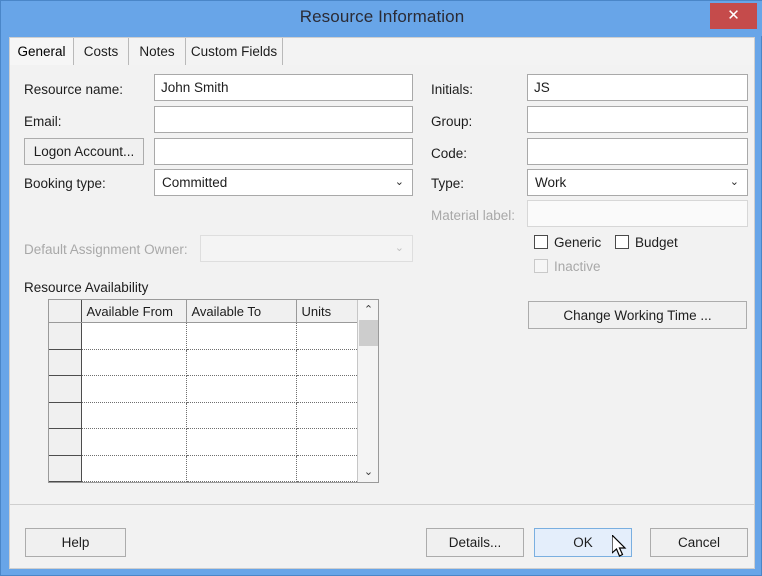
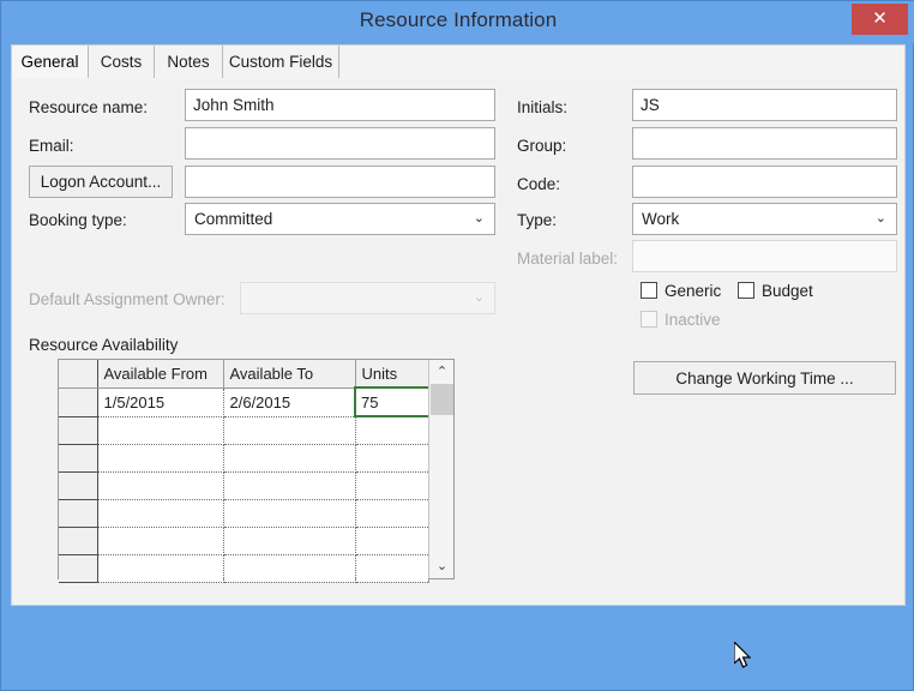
  Resource Information
  ✕
  General
  Costs
  Notes
  Custom Fields
  Resource name:
  John Smith
  Email:
  Logon Account...
  Booking type:
  Committed
  ⌄
  Default Assignment Owner:
  ⌄
  Initials:
  JS
  Group:
  Code:
  Type:
  Work
  ⌄
  Material label:
  Generic
  Budget
  Inactive
  Change Working Time ...
  Resource Availability
  	Available From	Available To	Units
+ 	1/5/2015	2/6/2015	75
  ⌃
  ⌄
- Help
- Details...
- OK
- Cancel
